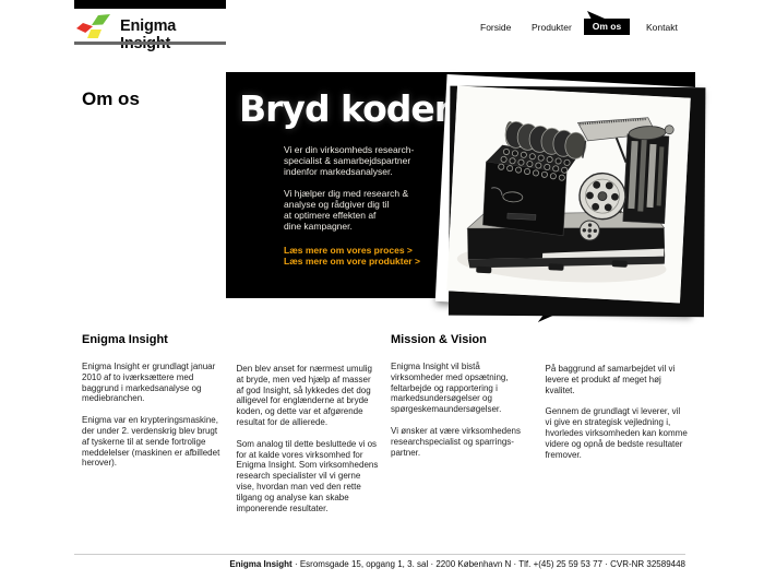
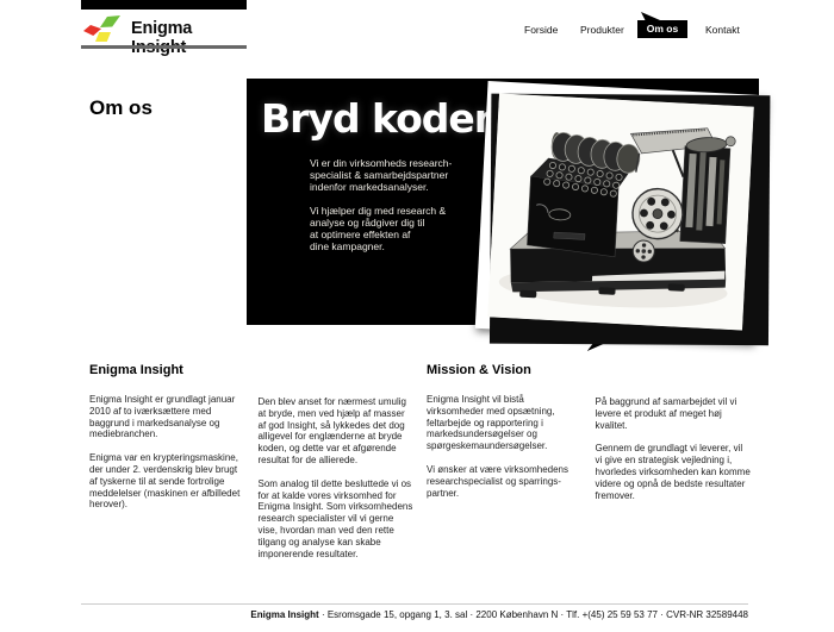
  Forside
  Produkter
  Om os
  Kontakt
  Om os
  Bryd kode
  Vi er din virksomheds research-
  specialist & samarbejdspartner
  indenfor markedsanalyser.
  Vi hjælper dig med research &
  analyse og rådgiver dig til
  at optimere effekten af
  dine kampagner.
- Læs mere om vores proces >
- Læs mere om vore produkter >
  Enigma Insight
  Enigma Insight er grundlagt januar 2010 af to iværksættere med baggrund i markedsanalyse og mediebranchen.
  Enigma var en krypteringsmaskine, der under 2. verdenskrig blev brugt af tyskerne til at sende fortrolige meddelelser (maskinen er afbilledet herover).
  Den blev anset for nærmest umulig at bryde, men ved hjælp af masser af god Insight, så lykkedes det dog alligevel for englænderne at bryde koden, og dette var et afgørende resultat for de allierede.
  Som analog til dette besluttede vi os for at kalde vores virksomhed for Enigma Insight. Som virksomhedens research specialister vil vi gerne vise, hvordan man ved den rette tilgang og analyse kan skabe imponerende resultater.
  Mission & Vision
  Enigma Insight vil bistå virksomheder med opsætning, feltarbejde og rapportering i markedsundersøgelser og spørgeskemaundersøgelser.
  Vi ønsker at være virksomhedens researchspecialist og sparrings-partner.
  På baggrund af samarbejdet vil vi levere et produkt af meget høj kvalitet.
  Gennem de grundlagt vi leverer, vil vi give en strategisk vejledning i, hvorledes virksomheden kan komme videre og opnå de bedste resultater fremover.
  Enigma Insight · Esromsgade 15, opgang 1, 3. sal · 2200 København N · Tlf. +(45) 25 59 53 77 · CVR-NR 32589448
